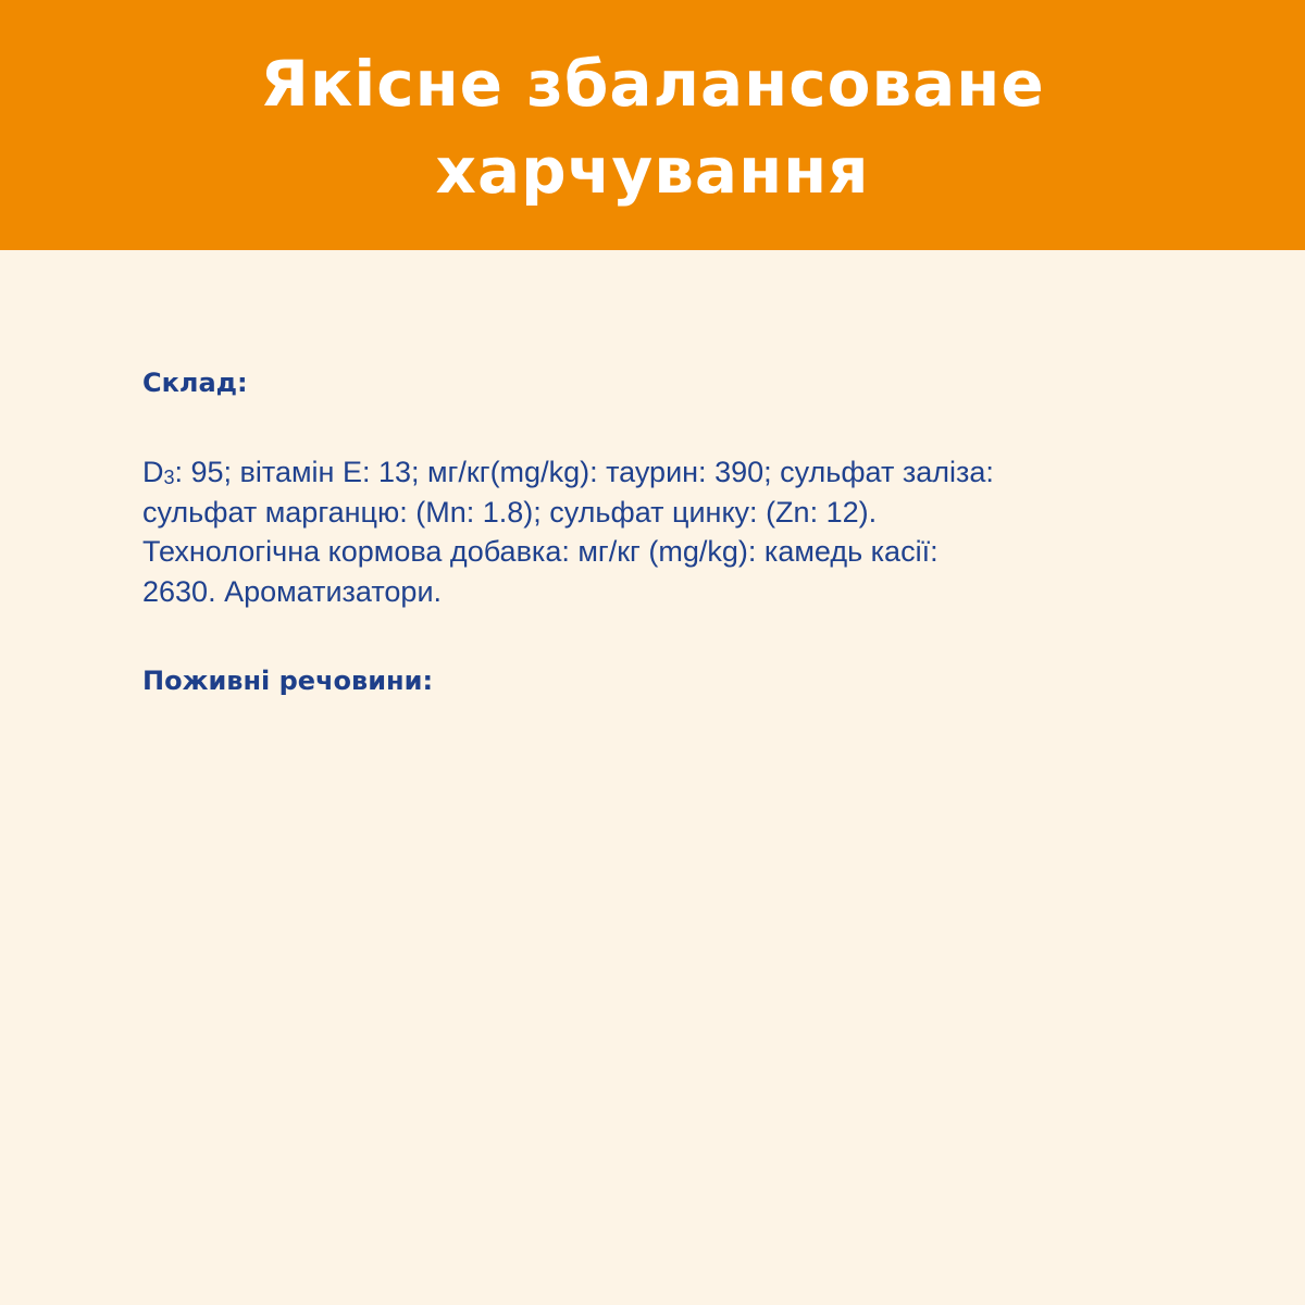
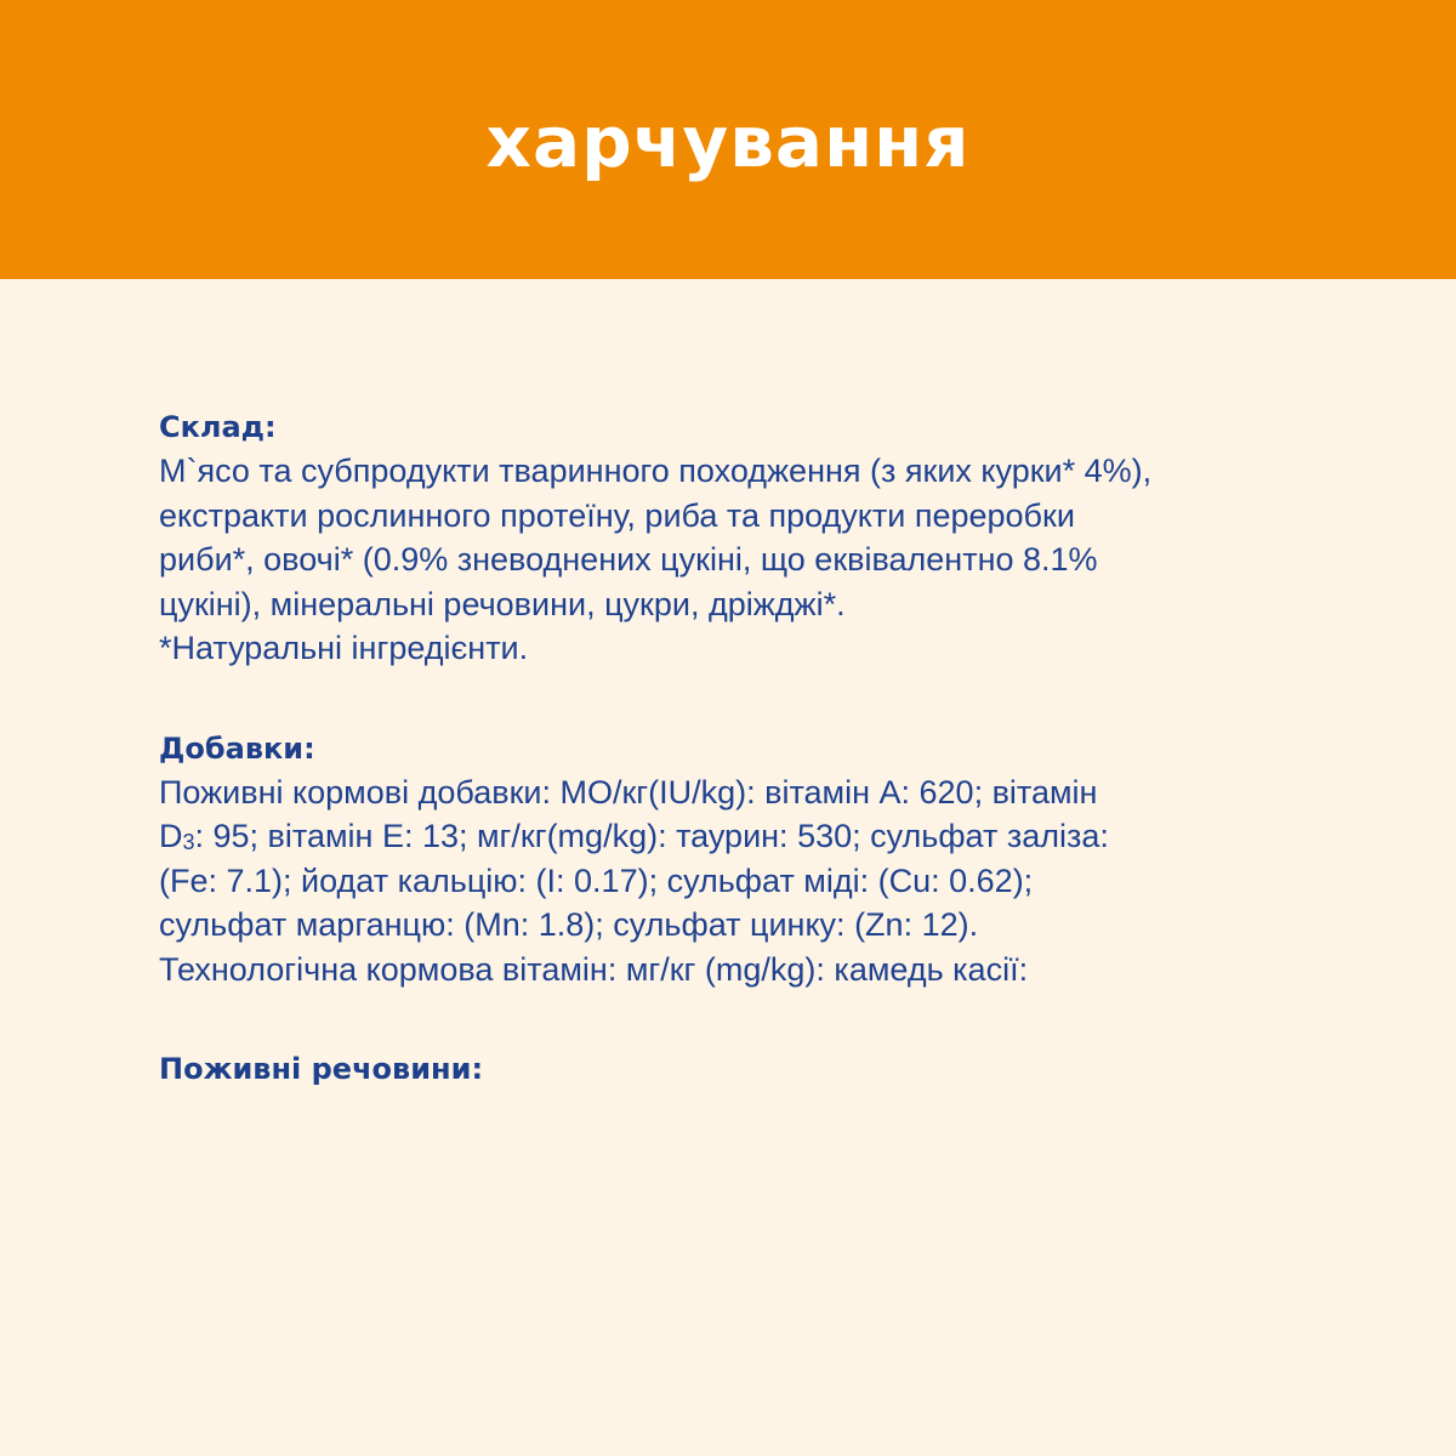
- Якісне збалансоване
  харчування
  Склад:
+ М`ясо та субпродукти тваринного походження (з яких курки* 4%),
+ екстракти рослинного протеїну, риба та продукти переробки
+ риби*, овочі* (0.9% зневоднених цукіні, що еквівалентно 8.1%
+ цукіні), мінеральні речовини, цукри, дріжджі*.
+ *Натуральні інгредієнти.
+ Добавки:
+ Поживні кормові добавки: МО/кг(IU/kg): вітамін А: 620; вітамін
- D3: 95; вітамін Е: 13; мг/кг(mg/kg): таурин: 390; сульфат заліза:
+ D3: 95; вітамін Е: 13; мг/кг(mg/kg): таурин: 530; сульфат заліза:
+ (Fe: 7.1); йодат кальцію: (I: 0.17); сульфат міді: (Cu: 0.62);
  сульфат марганцю: (Mn: 1.8); сульфат цинку: (Zn: 12).
- Технологічна кормова добавка: мг/кг (mg/kg): камедь касії:
+ Технологічна кормова вітамін: мг/кг (mg/kg): камедь касії:
- 2630. Ароматизатори.
  Поживні речовини:
